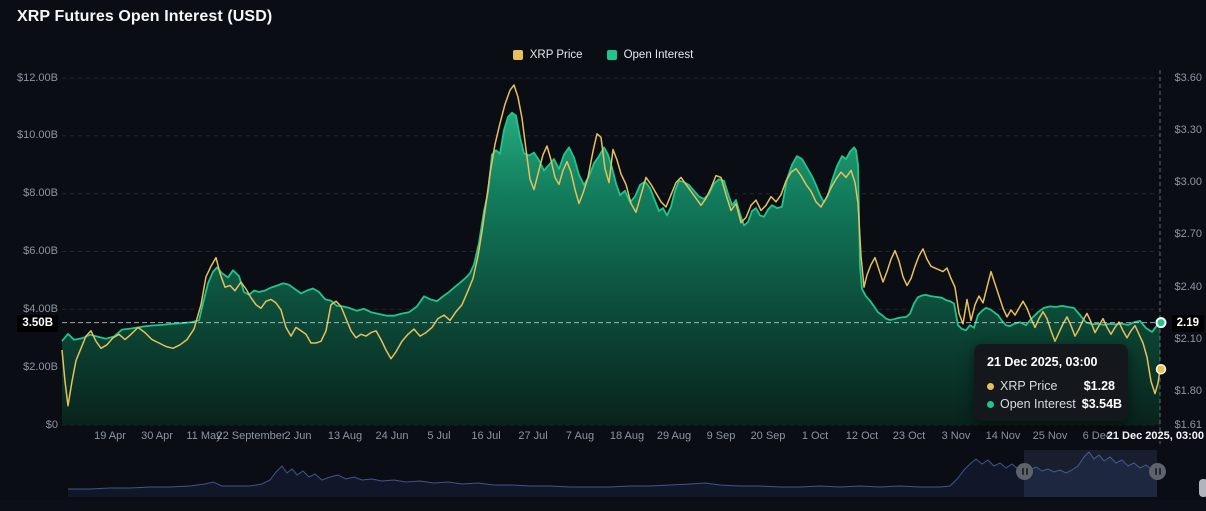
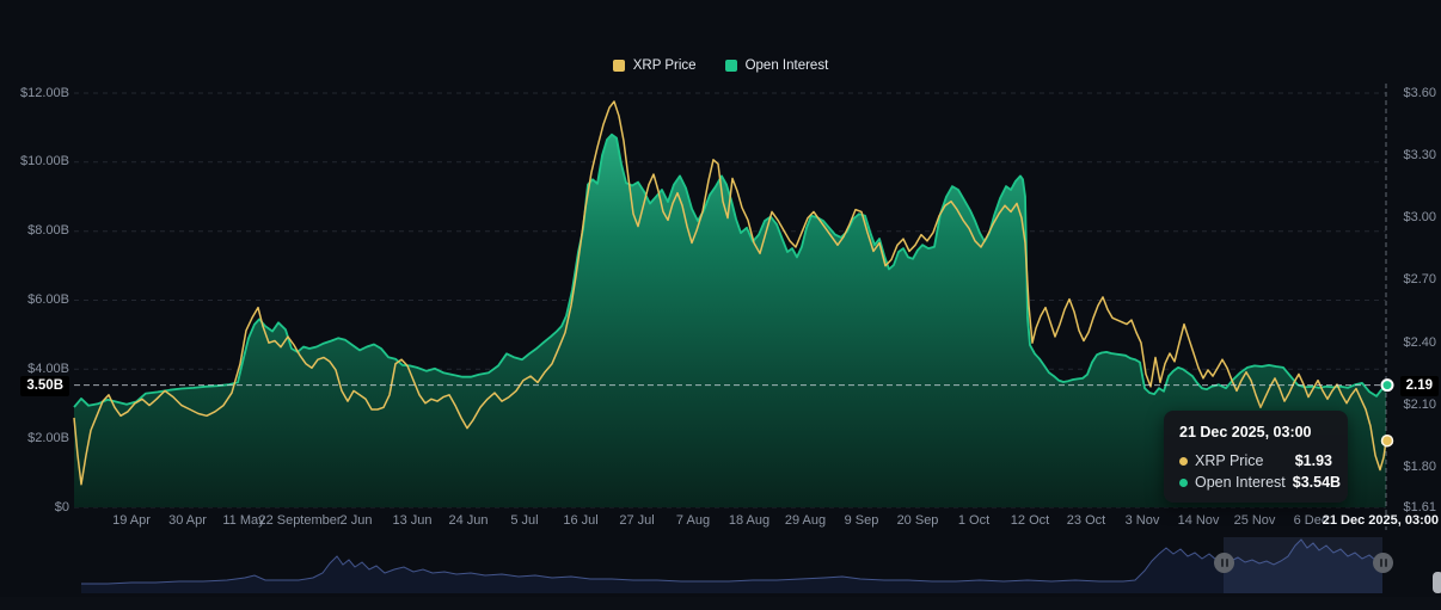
- XRP Futures Open Interest (USD)
  XRP Price
  Open Interest
  $12.00B
  $10.00B
  $8.00B
  $6.00B
  $4.00B
  $2.00B
  $0
  $3.60
  $3.30
  $3.00
  $2.70
  $2.40
  $2.10
  $1.80
  $1.61
  19 Apr
  30 Apr
  11 May
  22 September
  2 Jun
- 13 Aug
+ 13 Jun
  24 Jun
  5 Jul
  16 Jul
  27 Jul
  7 Aug
  18 Aug
  29 Aug
  9 Sep
  20 Sep
  1 Oct
  12 Oct
  23 Oct
  3 Nov
  14 Nov
  25 Nov
  6 Dec
  3.50B
  2.19
  21 Dec 2025, 03:00
  21 Dec 2025, 03:00
  XRP Price
- $1.28
+ $1.93
  Open Interest
  $3.54B
